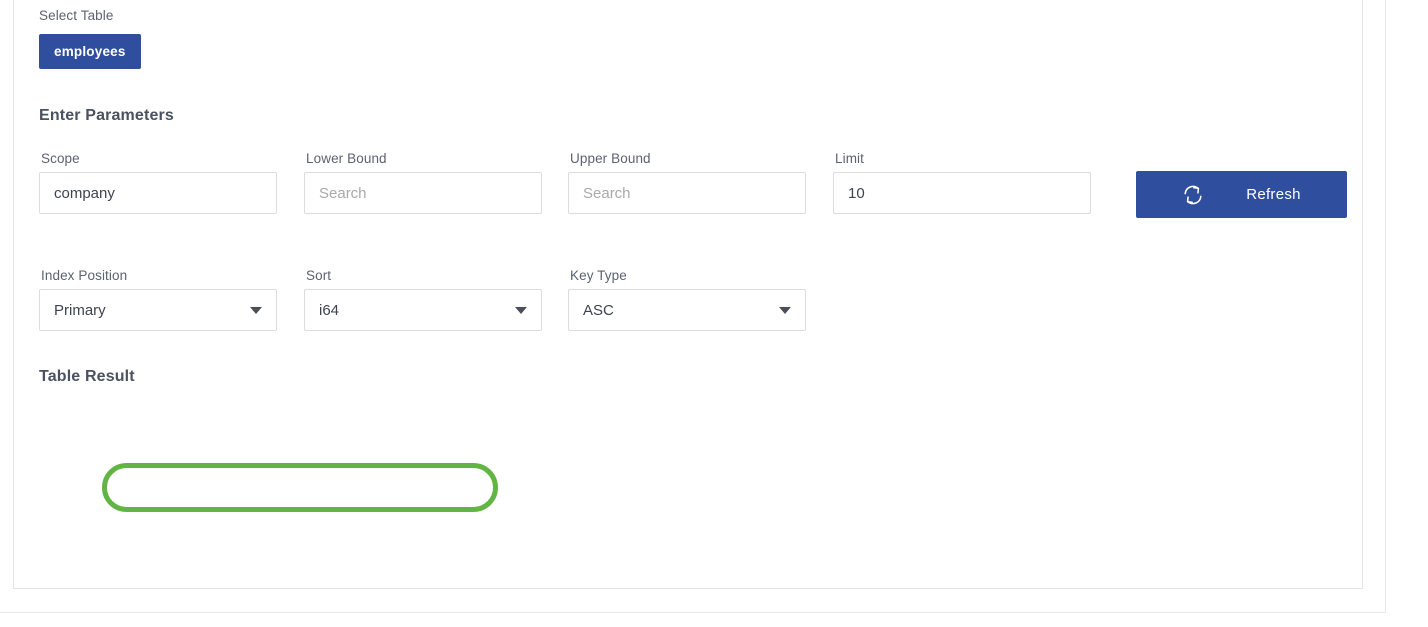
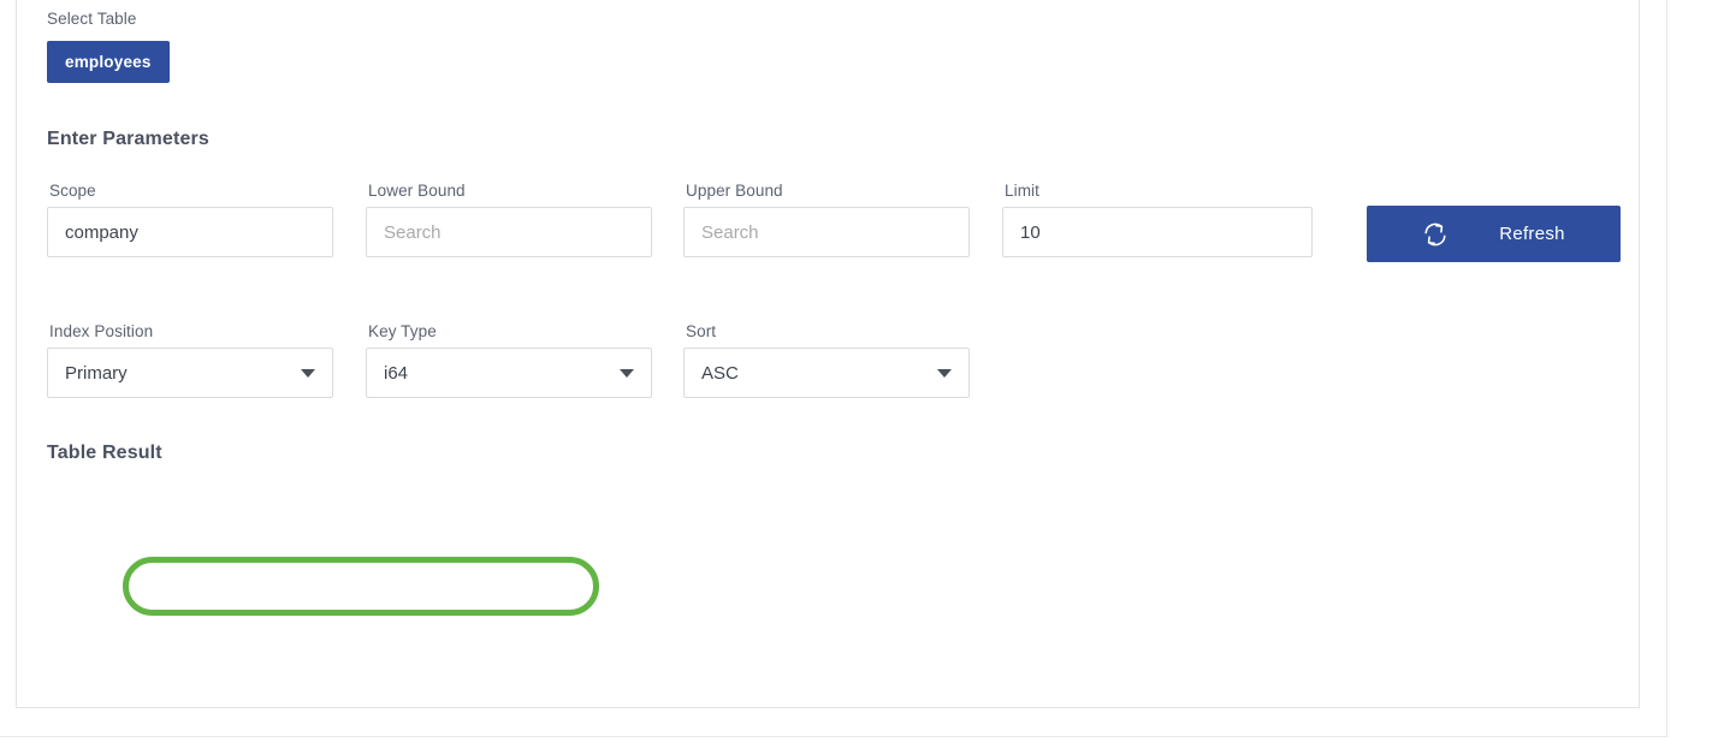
  Select Table
  employees
  Enter Parameters
  Scope
  company
  Lower Bound
  Search
  Upper Bound
  Search
  Limit
  10
  Refresh
  Index Position
  Primary
- Sort
+ Key Type
  i64
- Key Type
+ Sort
  ASC
  Table Result
